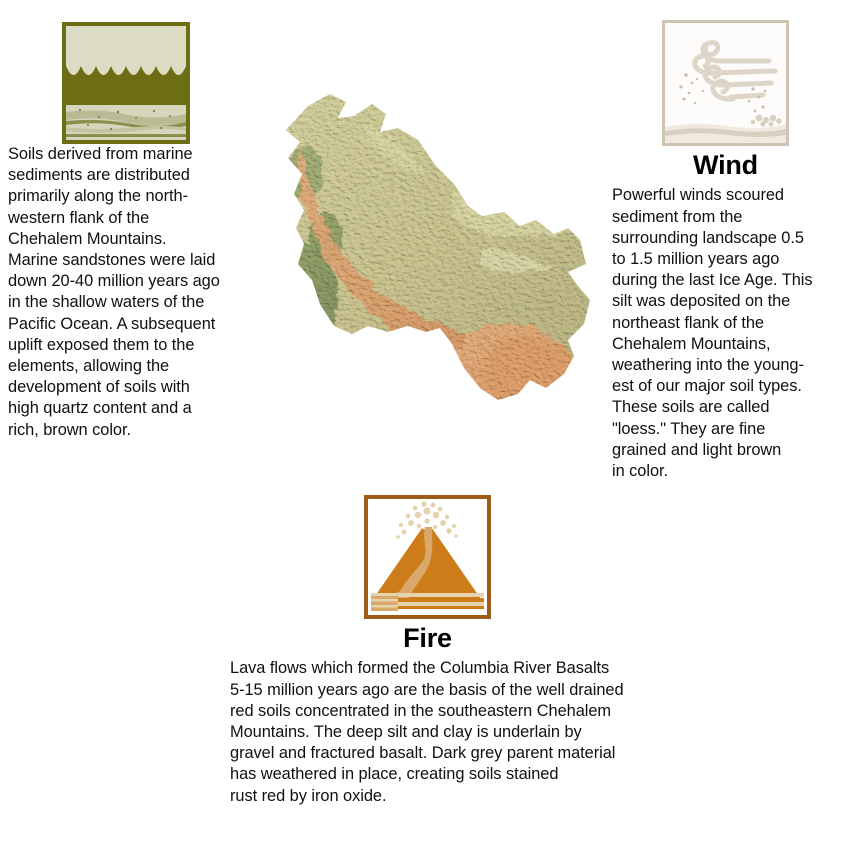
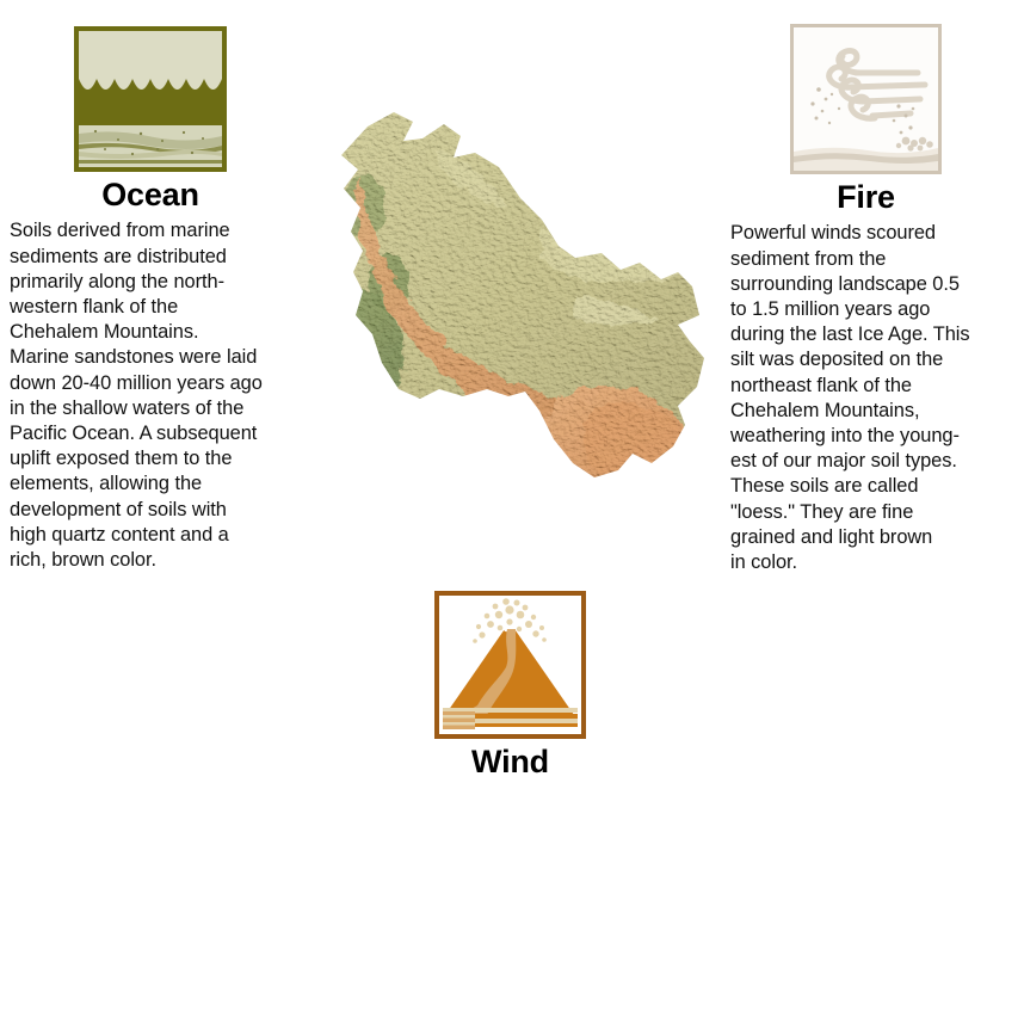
+ Ocean
  Soils derived from marine
  sediments are distributed
  primarily along the north-
  western flank of the
  Chehalem Mountains.
  Marine sandstones were laid
  down 20-40 million years ago
  in the shallow waters of the
  Pacific Ocean. A subsequent
  uplift exposed them to the
  elements, allowing the
  development of soils with
  high quartz content and a
  rich, brown color.
- Wind
+ Fire
  Powerful winds scoured
  sediment from the
  surrounding landscape 0.5
  to 1.5 million years ago
  during the last Ice Age. This
  silt was deposited on the
  northeast flank of the
  Chehalem Mountains,
  weathering into the young-
  est of our major soil types.
  These soils are called
  "loess." They are fine
  grained and light brown
  in color.
- Fire
+ Wind
- Lava flows which formed the Columbia River Basalts
- 5-15 million years ago are the basis of the well drained
- red soils concentrated in the southeastern Chehalem
- Mountains. The deep silt and clay is underlain by
- gravel and fractured basalt. Dark grey parent material
- has weathered in place, creating soils stained
- rust red by iron oxide.
